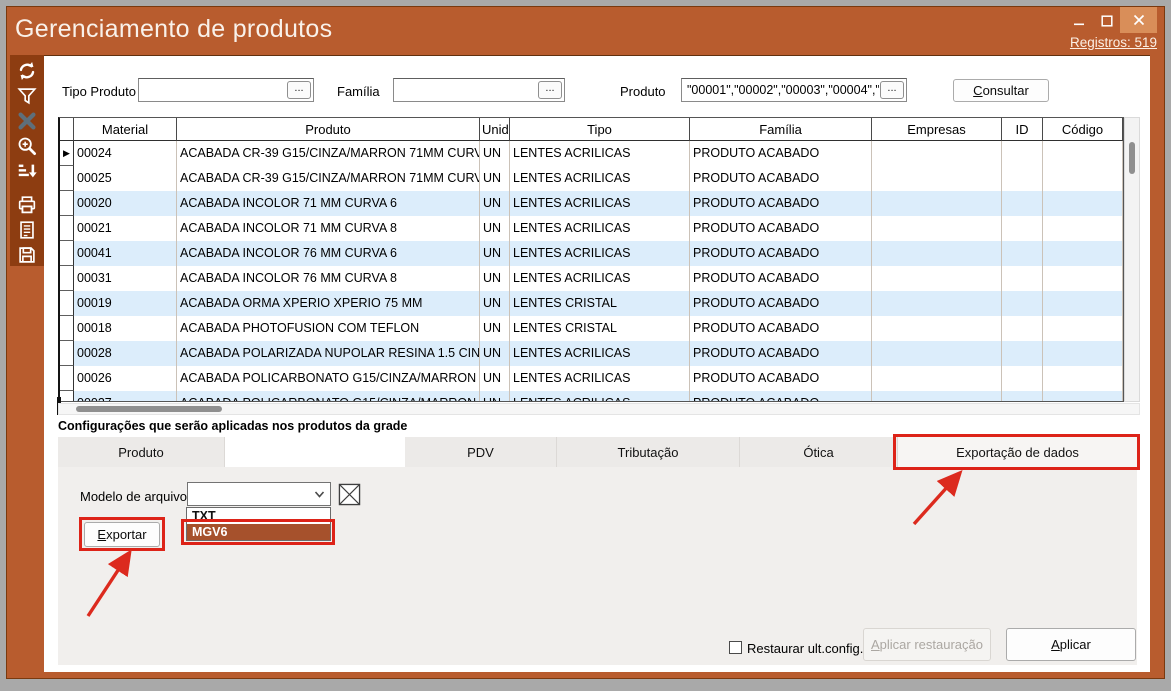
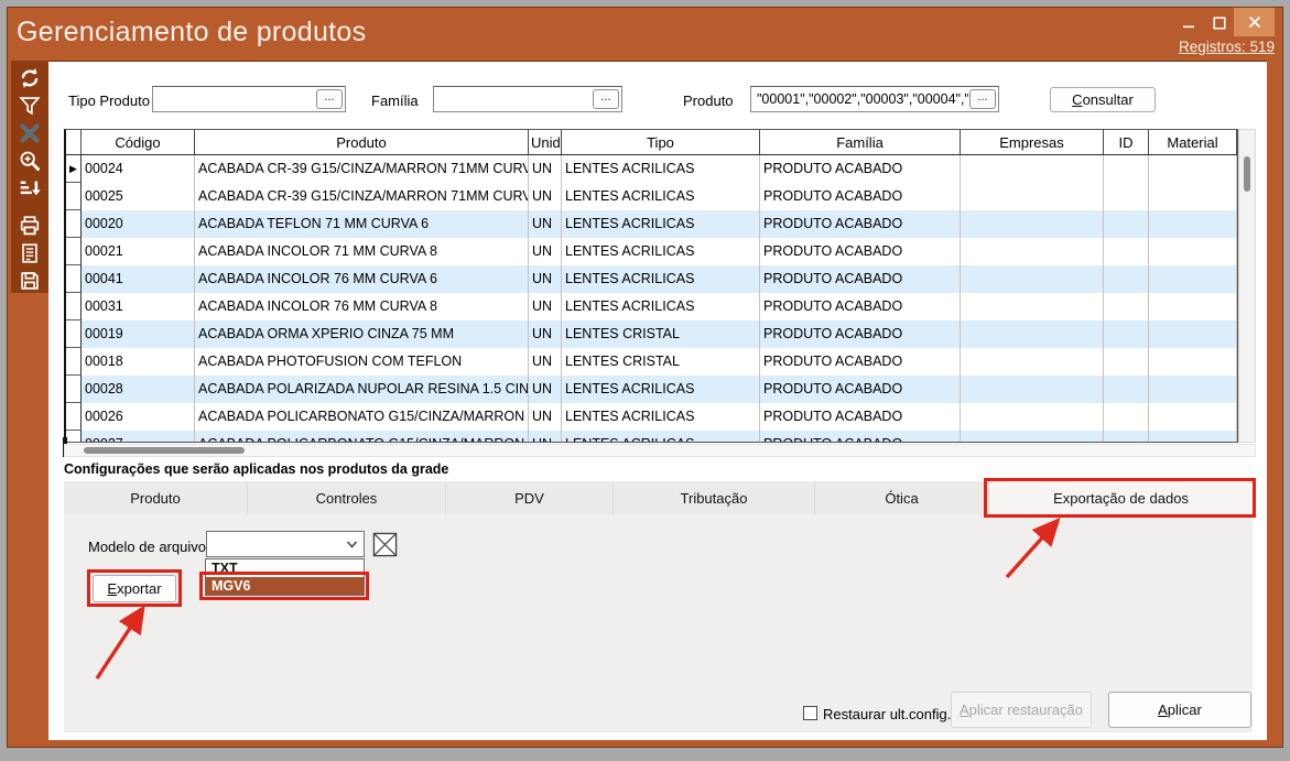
  Gerenciamento de produtos
  Registros: 519
  Tipo Produto
  ...
  Família
  ...
  Produto
  "00001","00002","00003","00004","
  ...
  C
  onsultar
- Material
+ Código
  Produto
  Unid
  Tipo
  Família
  Empresas
  ID
- Código
+ Material
  ▶
  00024
  ACABADA CR-39 G15/CINZA/MARRON 71MM CURV
  UN
  LENTES ACRILICAS
  PRODUTO ACABADO
  00025
  ACABADA CR-39 G15/CINZA/MARRON 71MM CURV
  UN
  LENTES ACRILICAS
  PRODUTO ACABADO
  00020
- ACABADA INCOLOR 71 MM CURVA 6
+ ACABADA TEFLON 71 MM CURVA 6
  UN
  LENTES ACRILICAS
  PRODUTO ACABADO
  00021
  ACABADA INCOLOR 71 MM CURVA 8
  UN
  LENTES ACRILICAS
  PRODUTO ACABADO
  00041
  ACABADA INCOLOR 76 MM CURVA 6
  UN
  LENTES ACRILICAS
  PRODUTO ACABADO
  00031
  ACABADA INCOLOR 76 MM CURVA 8
  UN
  LENTES ACRILICAS
  PRODUTO ACABADO
  00019
- ACABADA ORMA XPERIO XPERIO 75 MM
+ ACABADA ORMA XPERIO CINZA 75 MM
  UN
  LENTES CRISTAL
  PRODUTO ACABADO
  00018
  ACABADA PHOTOFUSION COM TEFLON
  UN
  LENTES CRISTAL
  PRODUTO ACABADO
  00028
  ACABADA POLARIZADA NUPOLAR RESINA 1.5 CIN
  UN
  LENTES ACRILICAS
  PRODUTO ACABADO
  00026
  ACABADA POLICARBONATO G15/CINZA/MARRON
  UN
  LENTES ACRILICAS
  PRODUTO ACABADO
  Configurações que serão aplicadas nos produtos da grade
  Produto
+ Controles
  PDV
  Tributação
  Ótica
  Exportação de dados
  Modelo de arquivo
  TXT
  MGV6
  E
  xportar
  Restaurar ult.config.
  A
  plicar restauração
  A
  plicar
